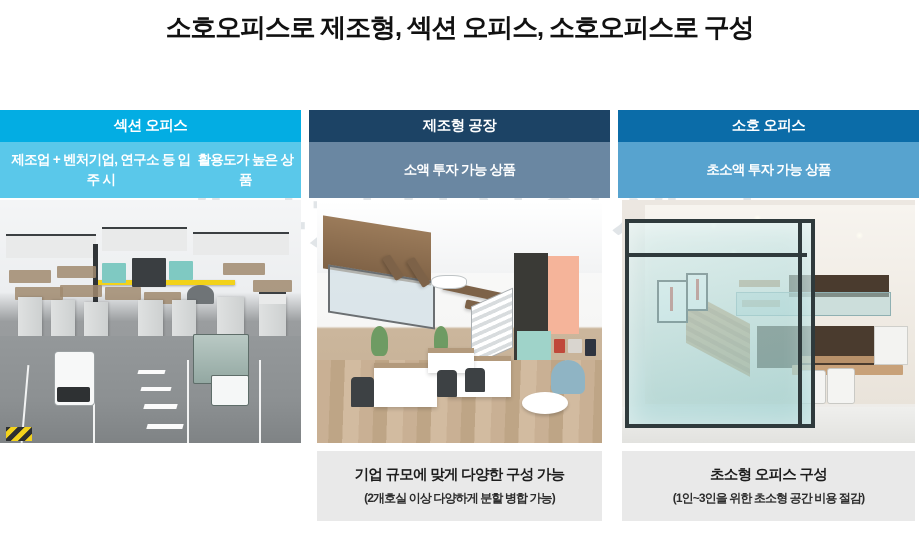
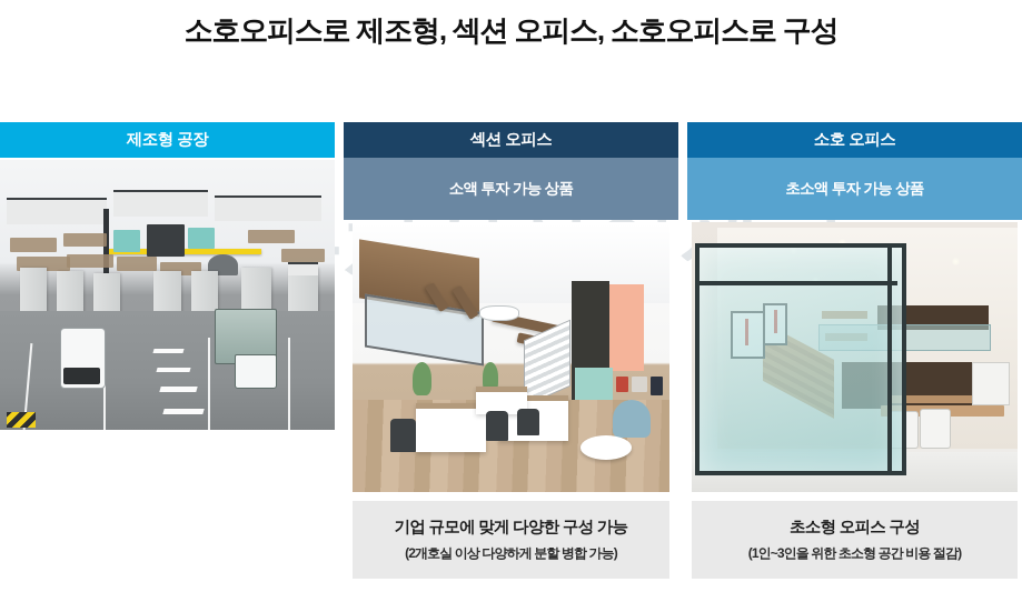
  소호오피스로 제조형, 섹션 오피스, 소호오피스로 구성
- 섹션 오피스
+ 제조형 공장
- 제조업 + 벤처기업, 연구소 등 입주 시
- 활용도가 높은 상품
- 제조형 공장
+ 섹션 오피스
  소액 투자 가능 상품
  기업 규모에 맞게 다양한 구성 가능
  (2개호실 이상 다양하게 분할 병합 가능)
  소호 오피스
  초소액 투자 가능 상품
  초소형 오피스 구성
  (1인~3인을 위한 초소형 공간 비용 절감)
